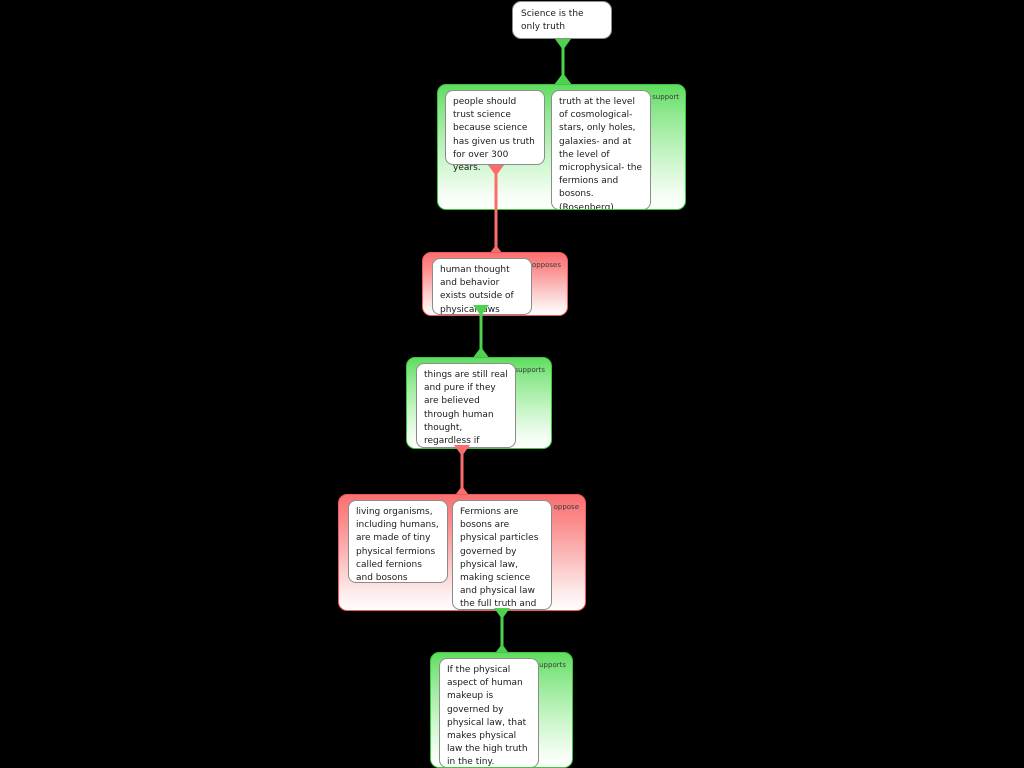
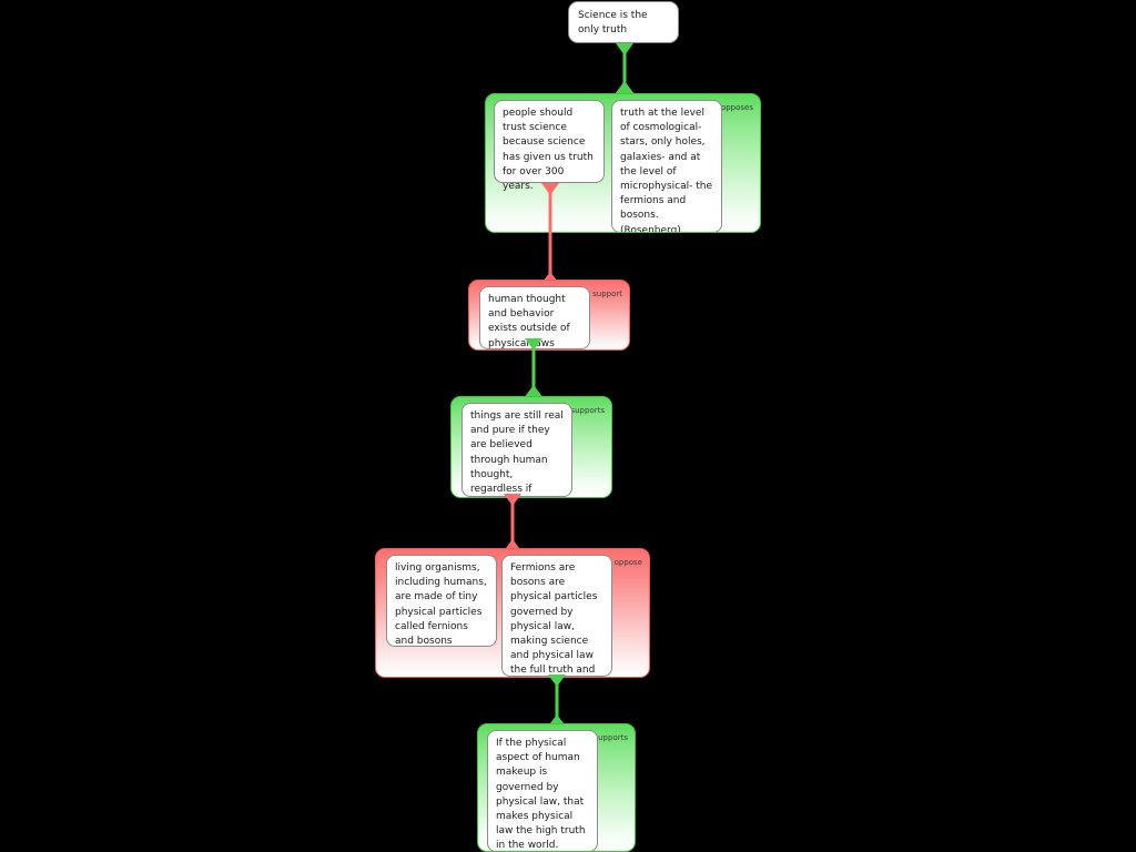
  Science is the only truth
- support
+ opposes
  people should trust science because science has given us truth for over 300 years.
  truth at the level of cosmological- stars, only holes, galaxies- and at the level of microphysical- the fermions and bosons. (Rosenberg)
- opposes
+ support
  human thought and behavior exists outside of physicalaws
  supports
  things are still real and pure if they are believed through human thought, regardless if
  oppose
- living organisms, including humans, are made of tiny physical fermions called fernions and bosons
+ living organisms, including humans, are made of tiny physical particles called fernions and bosons
  Fermions are bosons are physical particles governed by physical law, making science and physical law the full truth and
  upports
- If the physical aspect of human makeup is governed by physical law, that makes physical law the high truth in the tiny.
+ If the physical aspect of human makeup is governed by physical law, that makes physical law the high truth in the world.
